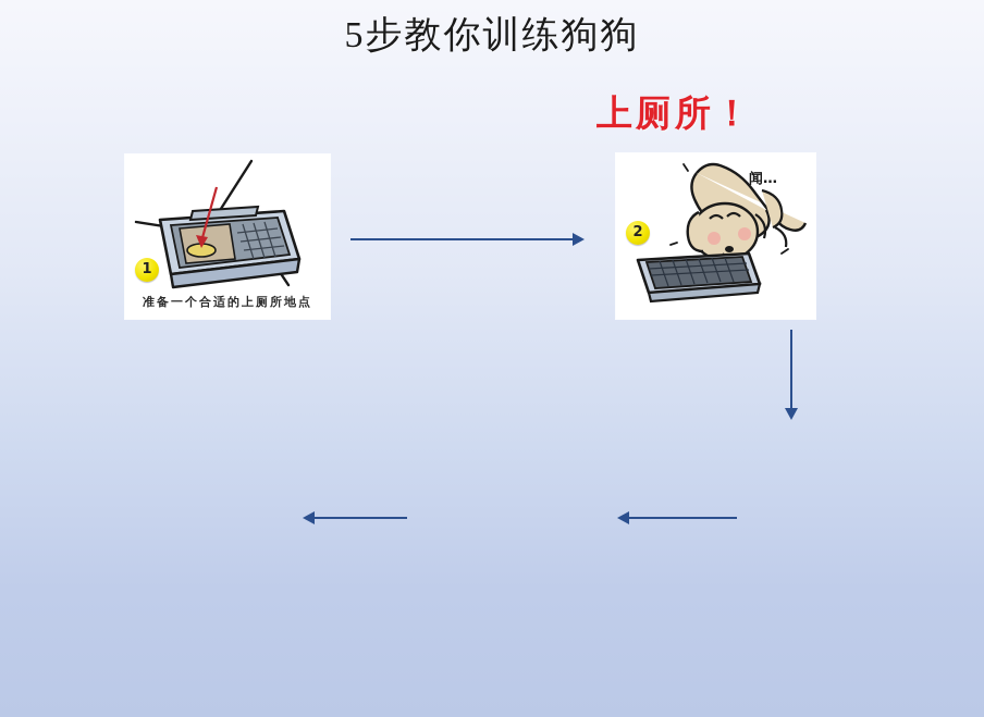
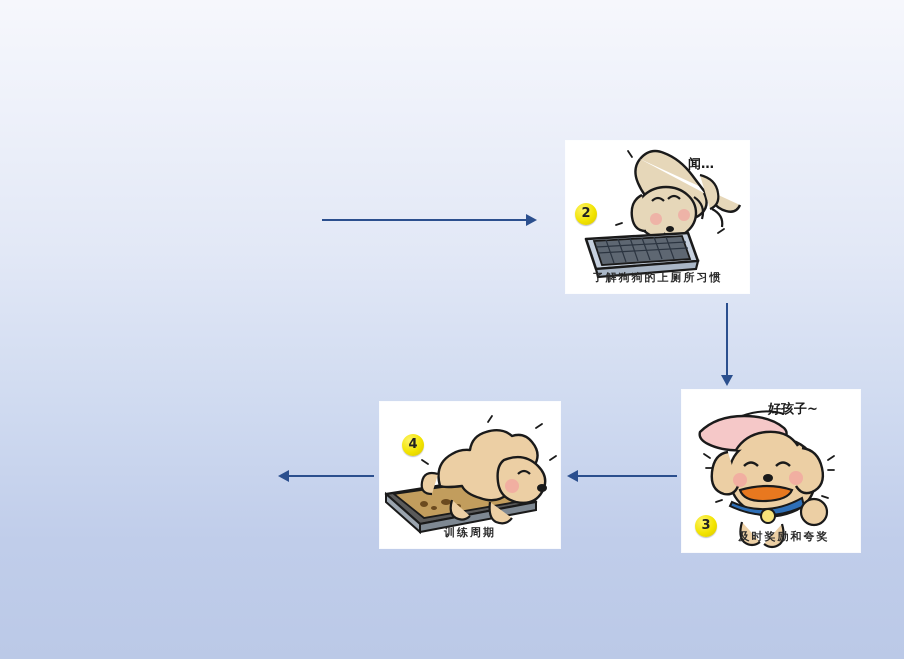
- 5步教你训练狗狗
- 上厕所！
- 1
- 准备一个合适的上厕所地点
  闻…
  2
+ 了解狗狗的上厕所习惯
+ 好孩子~
+ 3
+ 及时奖励和夸奖
+ 4
+ 训练周期
